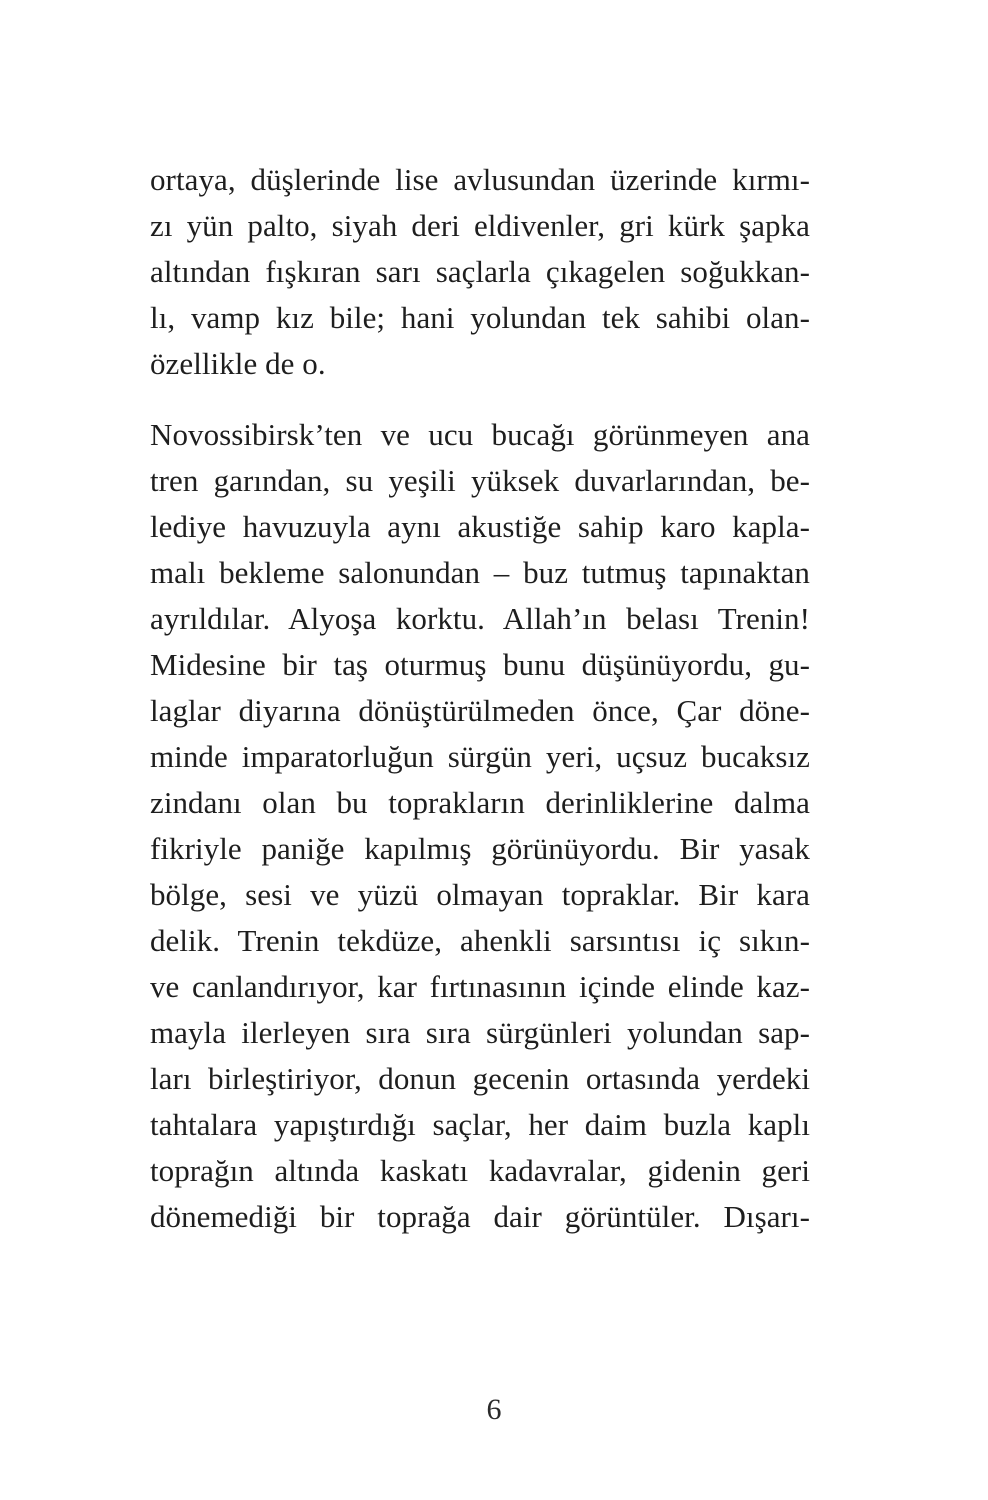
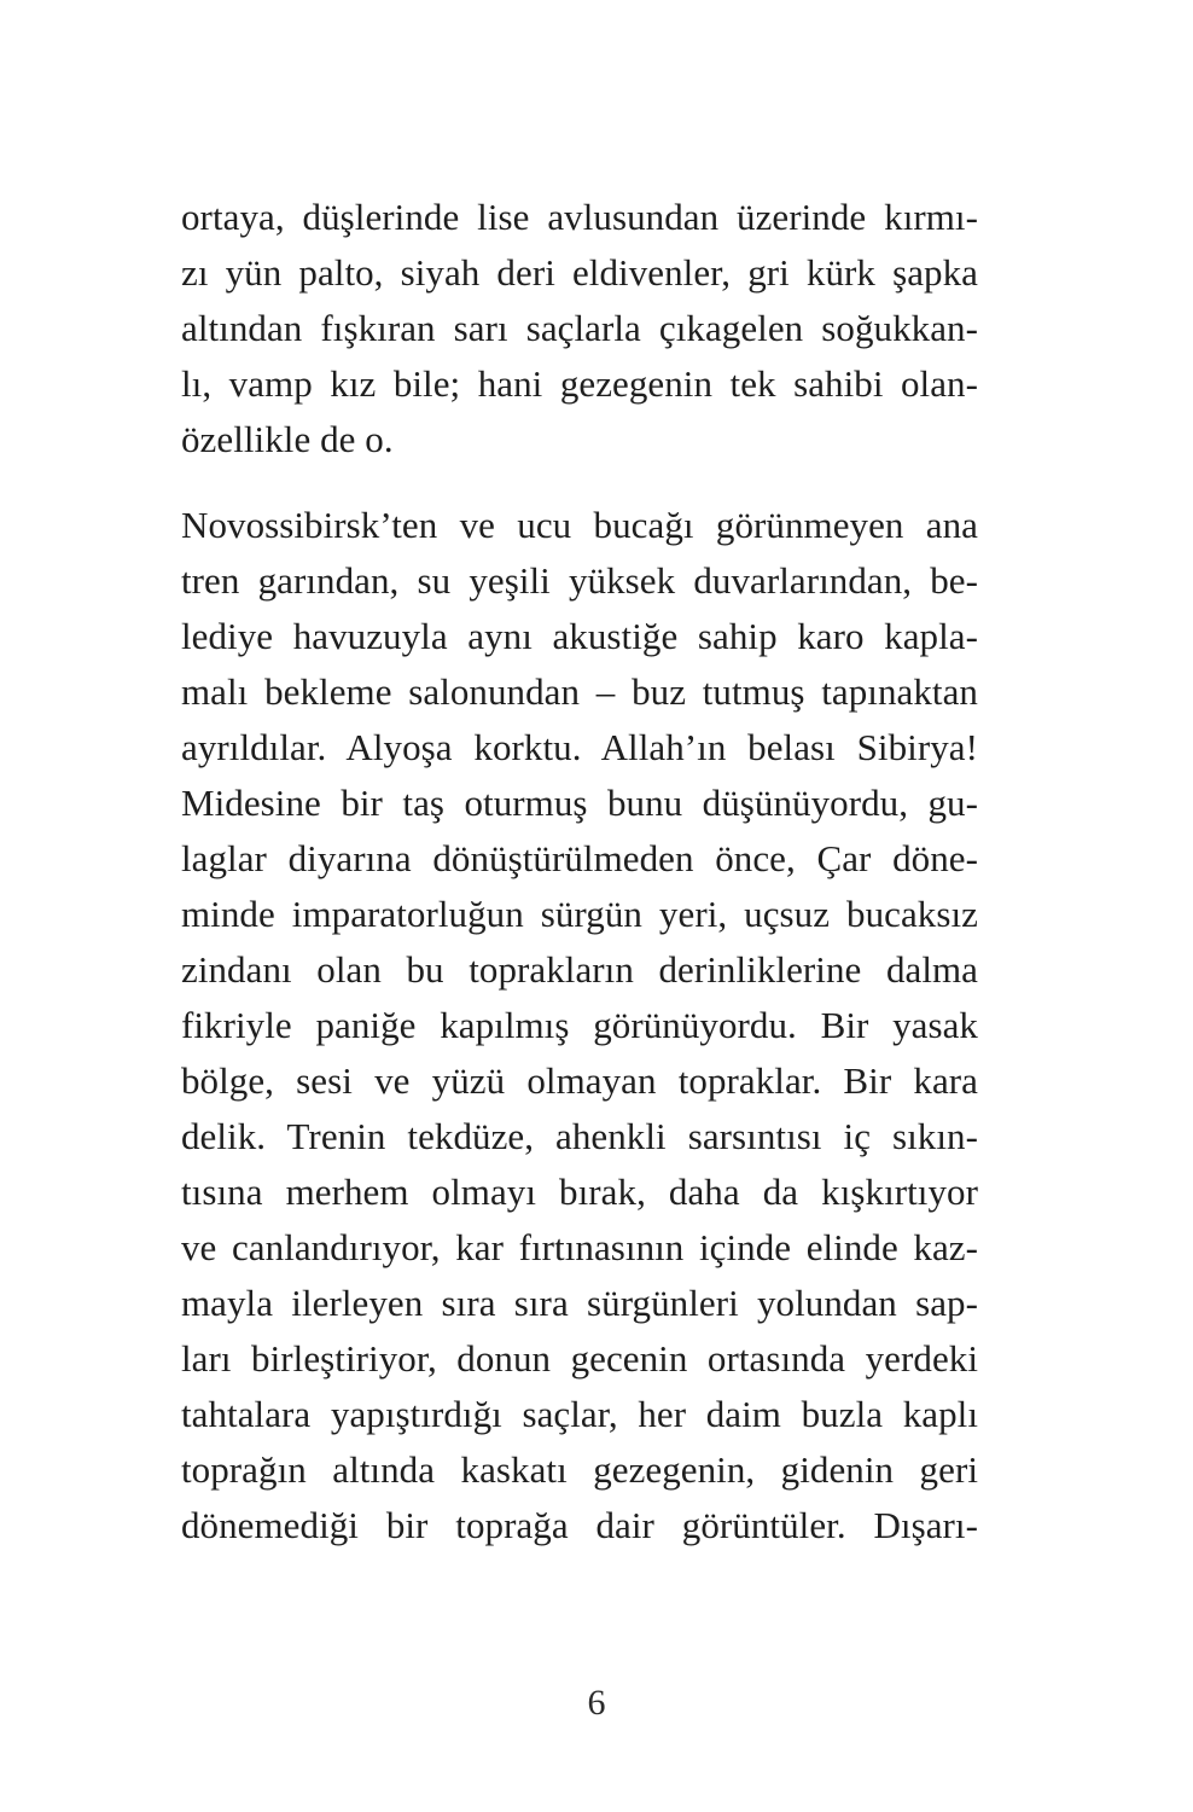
  ortaya, düşlerinde lise avlusundan üzerinde kırmı-
  zı yün palto, siyah deri eldivenler, gri kürk şapka
  altından fışkıran sarı saçlarla çıkagelen soğukkan-
- lı, vamp kız bile; hani yolundan tek sahibi olan-
+ lı, vamp kız bile; hani gezegenin tek sahibi olan-
  özellikle de o.
  Novossibirsk’ten ve ucu bucağı görünmeyen ana
  tren garından, su yeşili yüksek duvarlarından, be-
  lediye havuzuyla aynı akustiğe sahip karo kapla-
  malı bekleme salonundan – buz tutmuş tapınaktan
- ayrıldılar. Alyoşa korktu. Allah’ın belası Trenin!
+ ayrıldılar. Alyoşa korktu. Allah’ın belası Sibirya!
  Midesine bir taş oturmuş bunu düşünüyordu, gu-
  laglar diyarına dönüştürülmeden önce, Çar döne-
  minde imparatorluğun sürgün yeri, uçsuz bucaksız
  zindanı olan bu toprakların derinliklerine dalma
  fikriyle paniğe kapılmış görünüyordu. Bir yasak
  bölge, sesi ve yüzü olmayan topraklar. Bir kara
  delik. Trenin tekdüze, ahenkli sarsıntısı iç sıkın-
+ tısına merhem olmayı bırak, daha da kışkırtıyor
  ve canlandırıyor, kar fırtınasının içinde elinde kaz-
  mayla ilerleyen sıra sıra sürgünleri yolundan sap-
  ları birleştiriyor, donun gecenin ortasında yerdeki
  tahtalara yapıştırdığı saçlar, her daim buzla kaplı
- toprağın altında kaskatı kadavralar, gidenin geri
+ toprağın altında kaskatı gezegenin, gidenin geri
  dönemediği bir toprağa dair görüntüler. Dışarı-
  6
